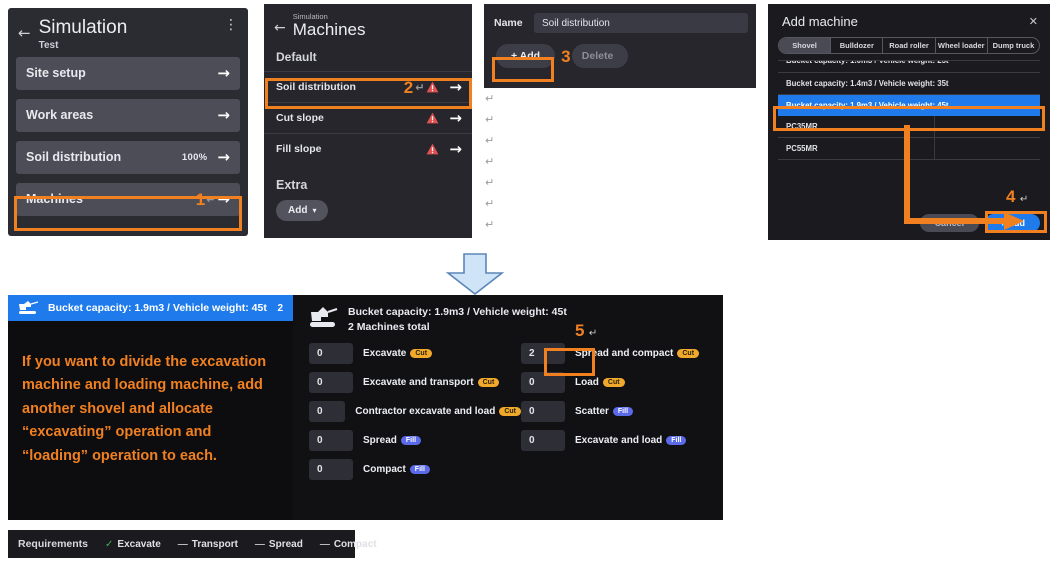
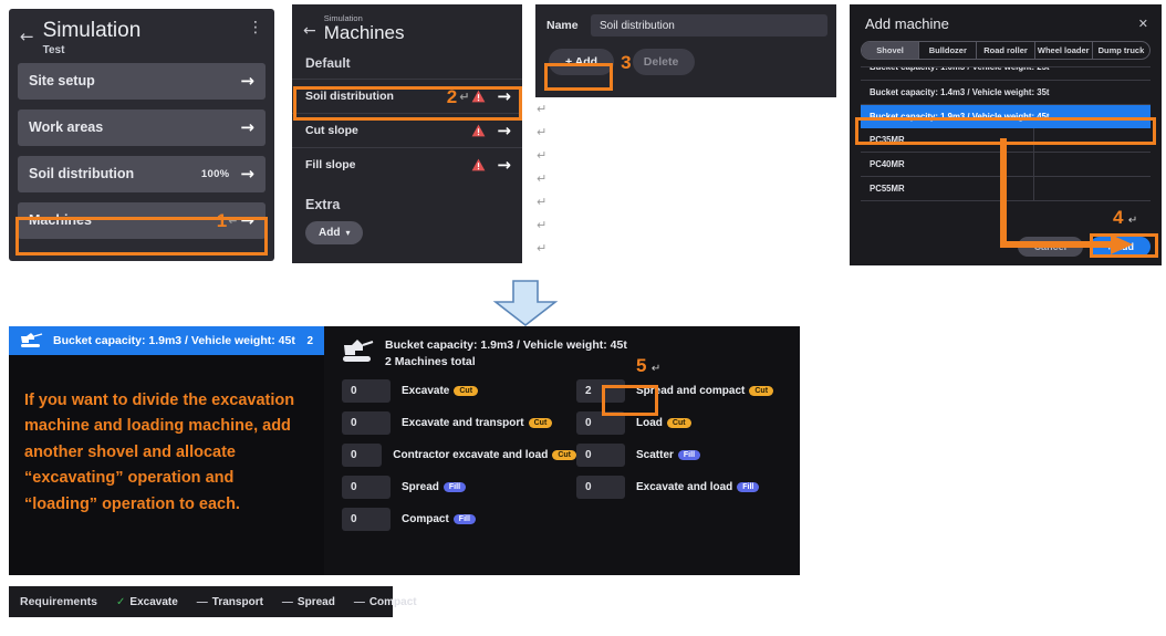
  ←
  Simulation
  Test
  ⋮
  Site setup
  →
  Work areas
  →
  Soil distribution
  100%
  →
  Machines
  1
  ↵
  →
  ←
  Simulation
  Machines
  Default
  Soil distribution
  2
  ↵
  →
  Cut slope
  →
  Fill slope
  →
  Extra
  Add
  ▾
  Name
  Soil distribution
  + Add
  3
  Delete
  ↵
  ↵
  ↵
  ↵
  ↵
  ↵
  ↵
  Add machine
  ✕
  Shovel
  Bulldozer
  Road roller
  Wheel loader
  Dump truck
  Bucket capacity: 1.0m3 / Vehicle weight: 25t
  Bucket capacity: 1.4m3 / Vehicle weight: 35t
  Bucket capacity: 1.9m3 / Vehicle weight: 45t
  PC35MR
+ PC40MR
  PC55MR
  4 ↵
  Bucket capacity: 1.9m3 / Vehicle weight: 45t
  2
  If you want to divide the excavation machine and loading machine, add another shovel and allocate “excavating” operation and “loading” operation to each.
  Bucket capacity: 1.9m3 / Vehicle weight: 45t
  2 Machines total
  0
  Excavate
  2
  Spread and compact
  0
  Excavate and transport
  0
  0
  Contractor excavate and load
  0
  0
  0
  Excavate and load
  0
  5 ↵
  Requirements
  ✓
  Excavate
  —
  Transport
  —
  Spread
  —
  Compact
